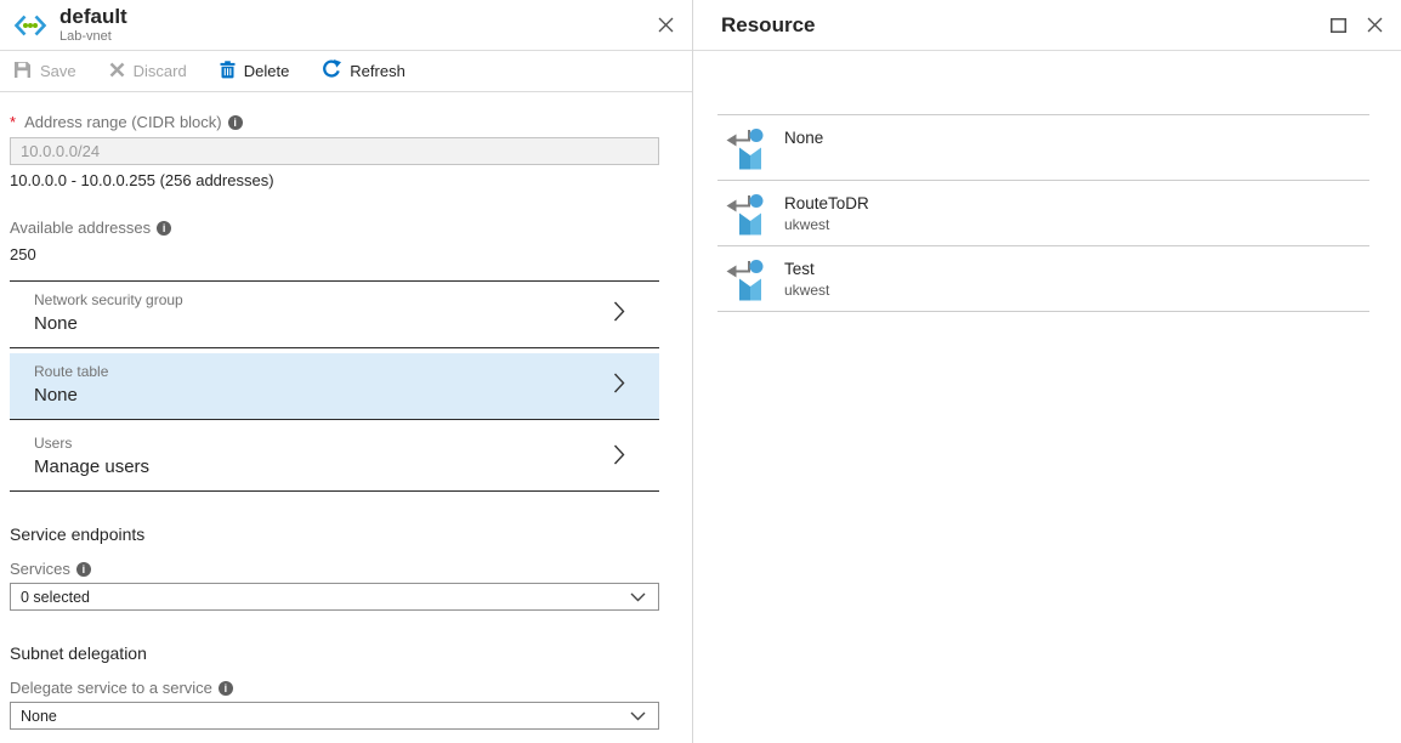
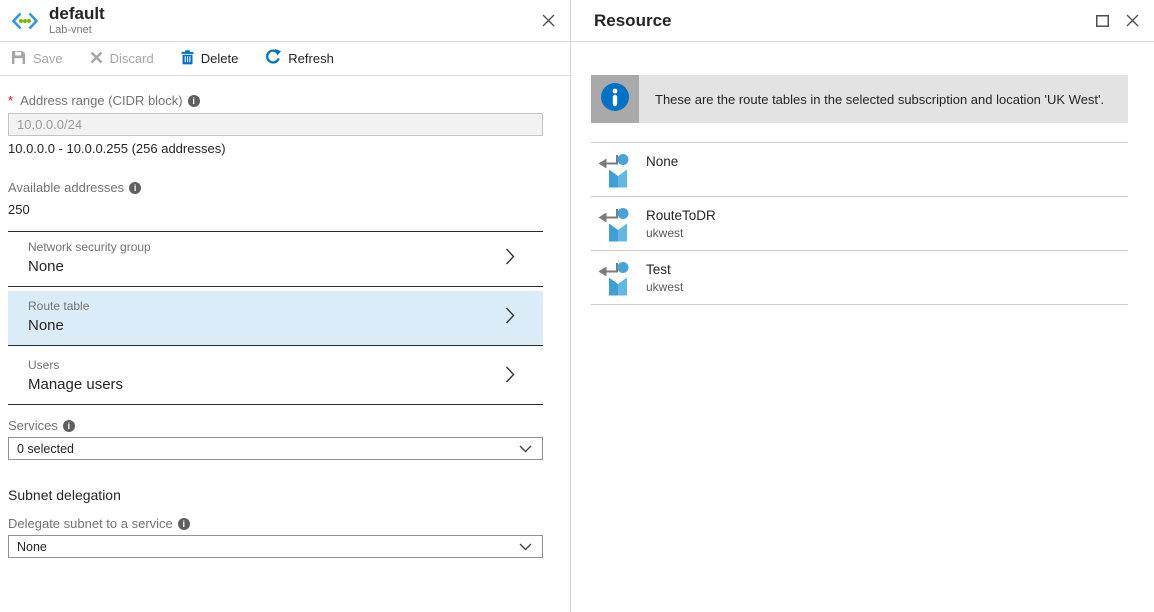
  default
  Lab-vnet
  Save
  Discard
  Delete
  Refresh
  *
  Address range (CIDR block)
  i
  10.0.0.0/24
  10.0.0.0 - 10.0.0.255 (256 addresses)
  Available addresses
  i
  250
  Network security group
  None
  Route table
  None
  Users
  Manage users
- Service endpoints
  Services
  i
  0 selected
  Subnet delegation
- Delegate service to a service
+ Delegate subnet to a service
  i
  None
  Resource
+ These are the route tables in the selected subscription and location 'UK West'.
  None
  RouteToDR
  ukwest
  Test
  ukwest
